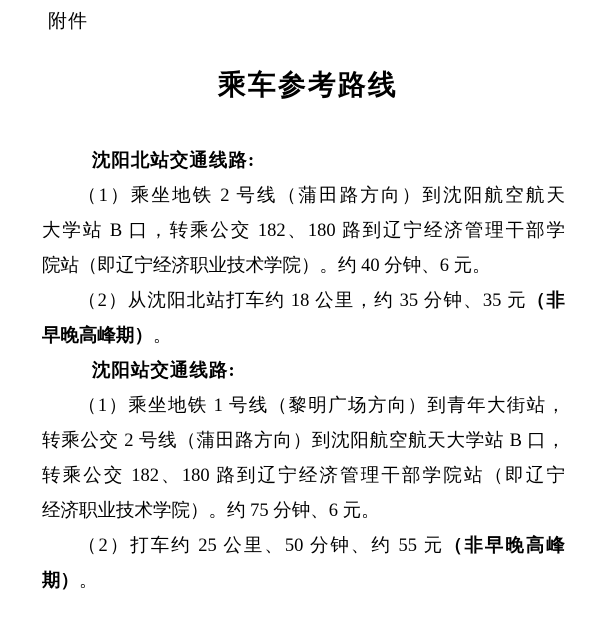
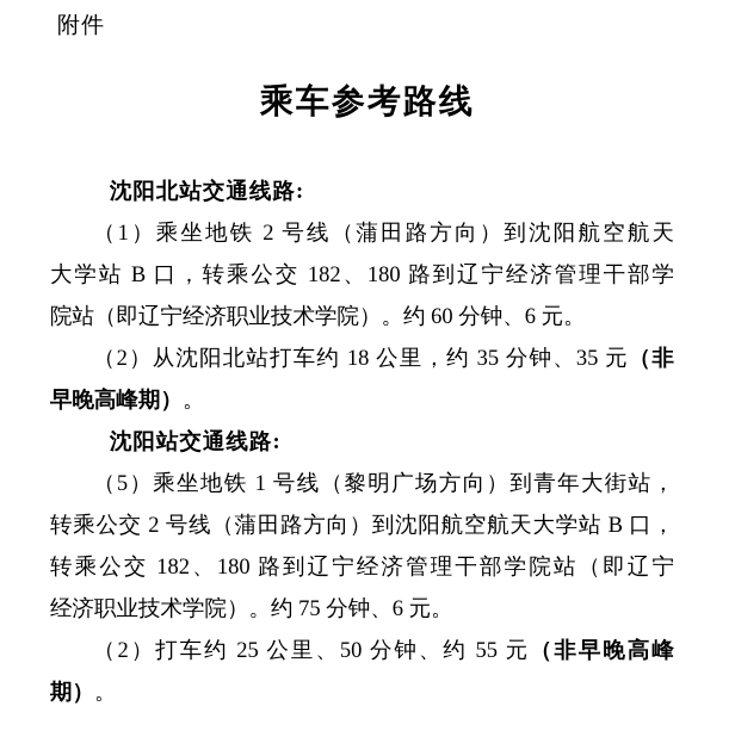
  附件
  乘车参考路线
  沈阳北站交通线路:
  （1）乘坐地铁 2 号线（蒲田路方向）到沈阳航空航天
  大学站 B 口，转乘公交 182、180 路到辽宁经济管理干部学
- 院站（即辽宁经济职业技术学院）。约 40 分钟、6 元。
+ 院站（即辽宁经济职业技术学院）。约 60 分钟、6 元。
  （2）从沈阳北站打车约 18 公里，约 35 分钟、35 元（非
  早晚高峰期）。
  沈阳站交通线路:
- （1）乘坐地铁 1 号线（黎明广场方向）到青年大街站，
+ （5）乘坐地铁 1 号线（黎明广场方向）到青年大街站，
  转乘公交 2 号线（蒲田路方向）到沈阳航空航天大学站 B 口，
  转乘公交 182、180 路到辽宁经济管理干部学院站（即辽宁
  经济职业技术学院）。约 75 分钟、6 元。
  （2）打车约 25 公里、50 分钟、约 55 元（非早晚高峰
  期）。
